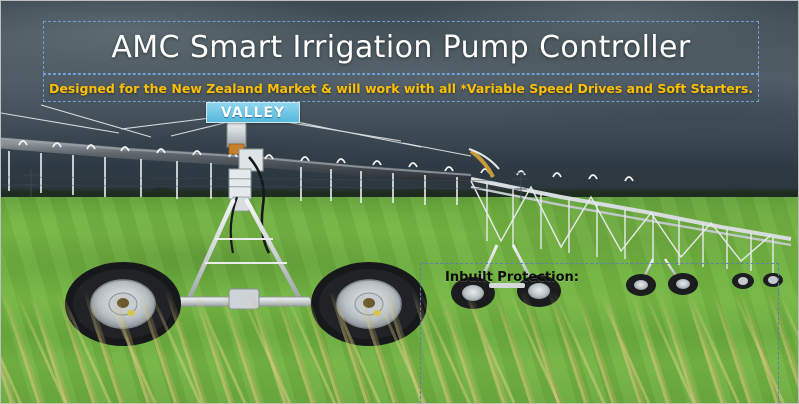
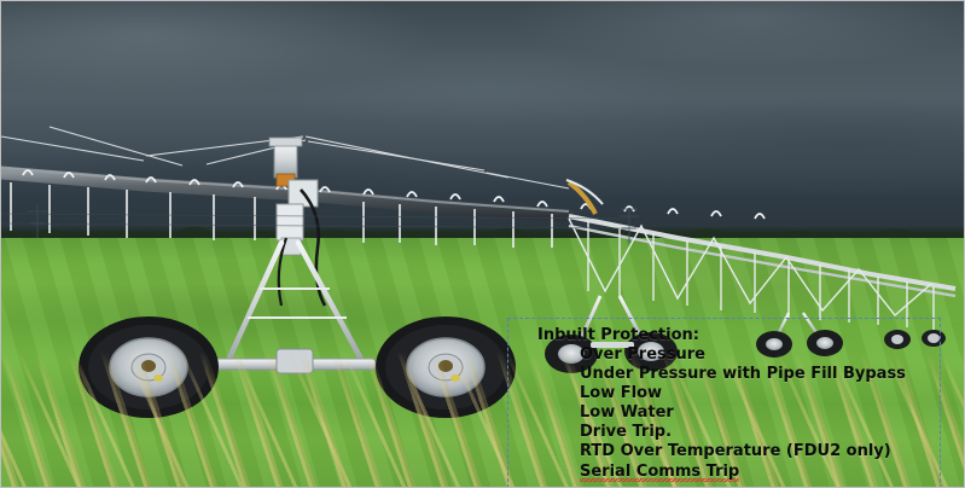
- VALLEY
- AMC Smart Irrigation Pump Controller
- Designed for the New Zealand Market & will work with all *Variable Speed Drives and Soft Starters.
  Inbuilt Protection:
+ Over Pressure
+ Under Pressure with Pipe Fill Bypass
+ Low Flow
+ Low Water
+ Drive Trip.
+ RTD Over Temperature (FDU2 only)
+ Serial Comms Trip
